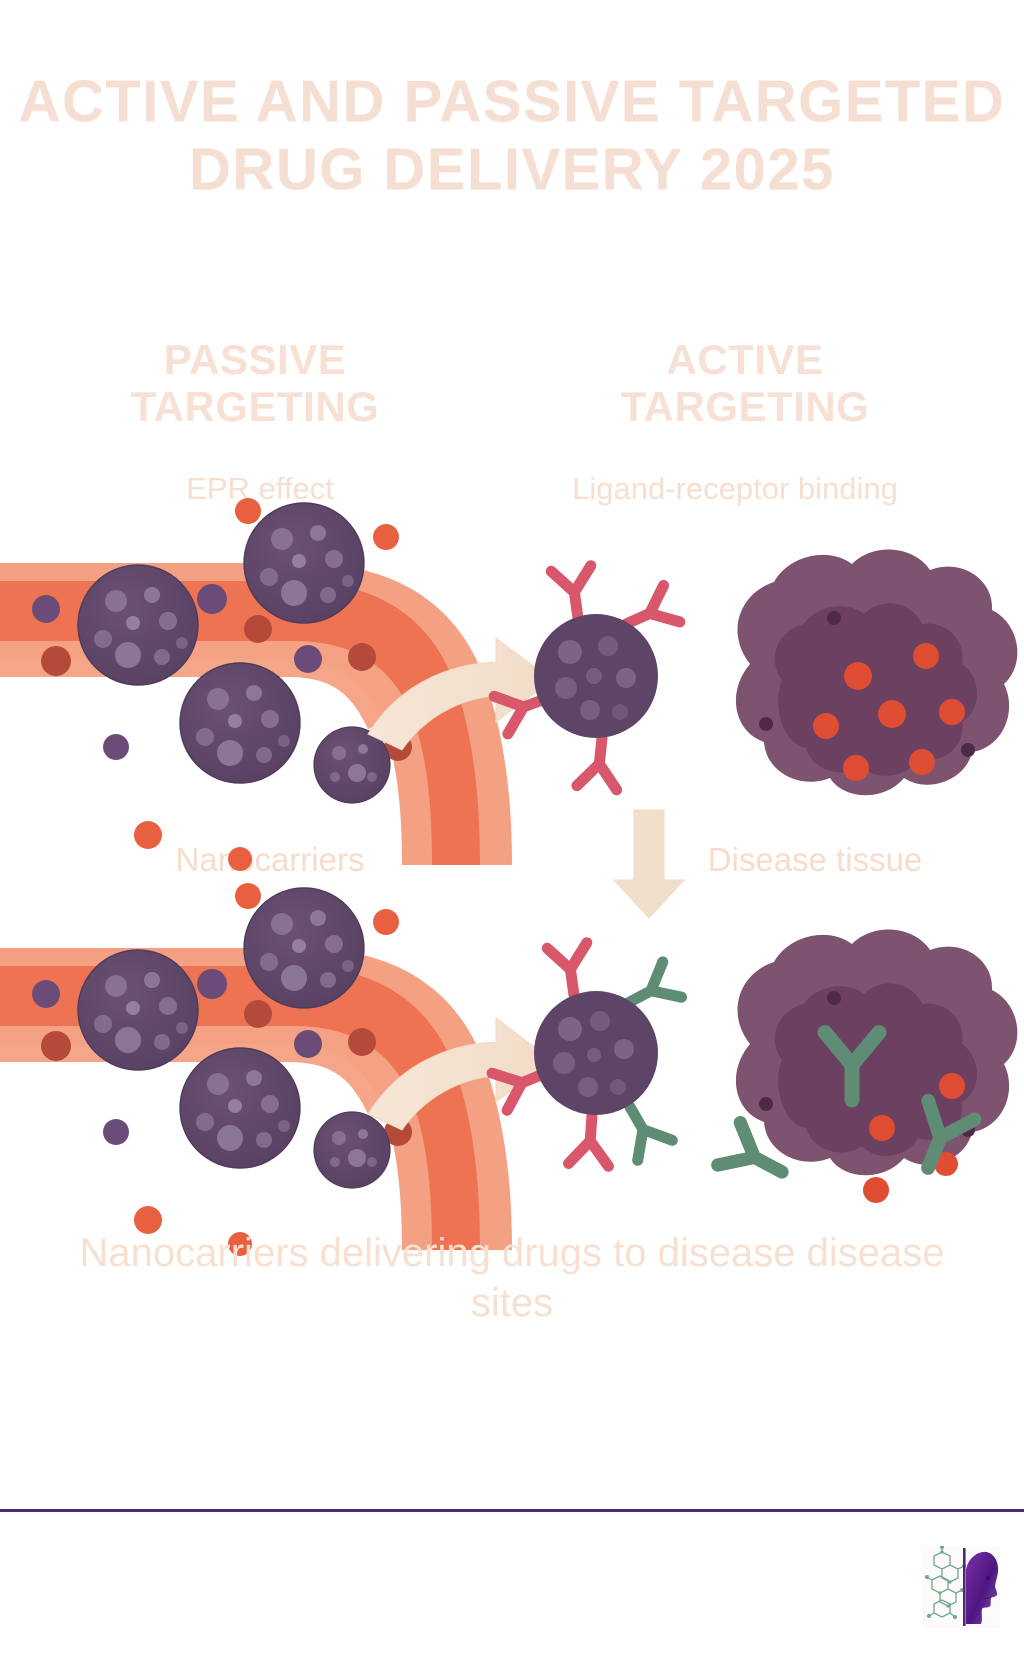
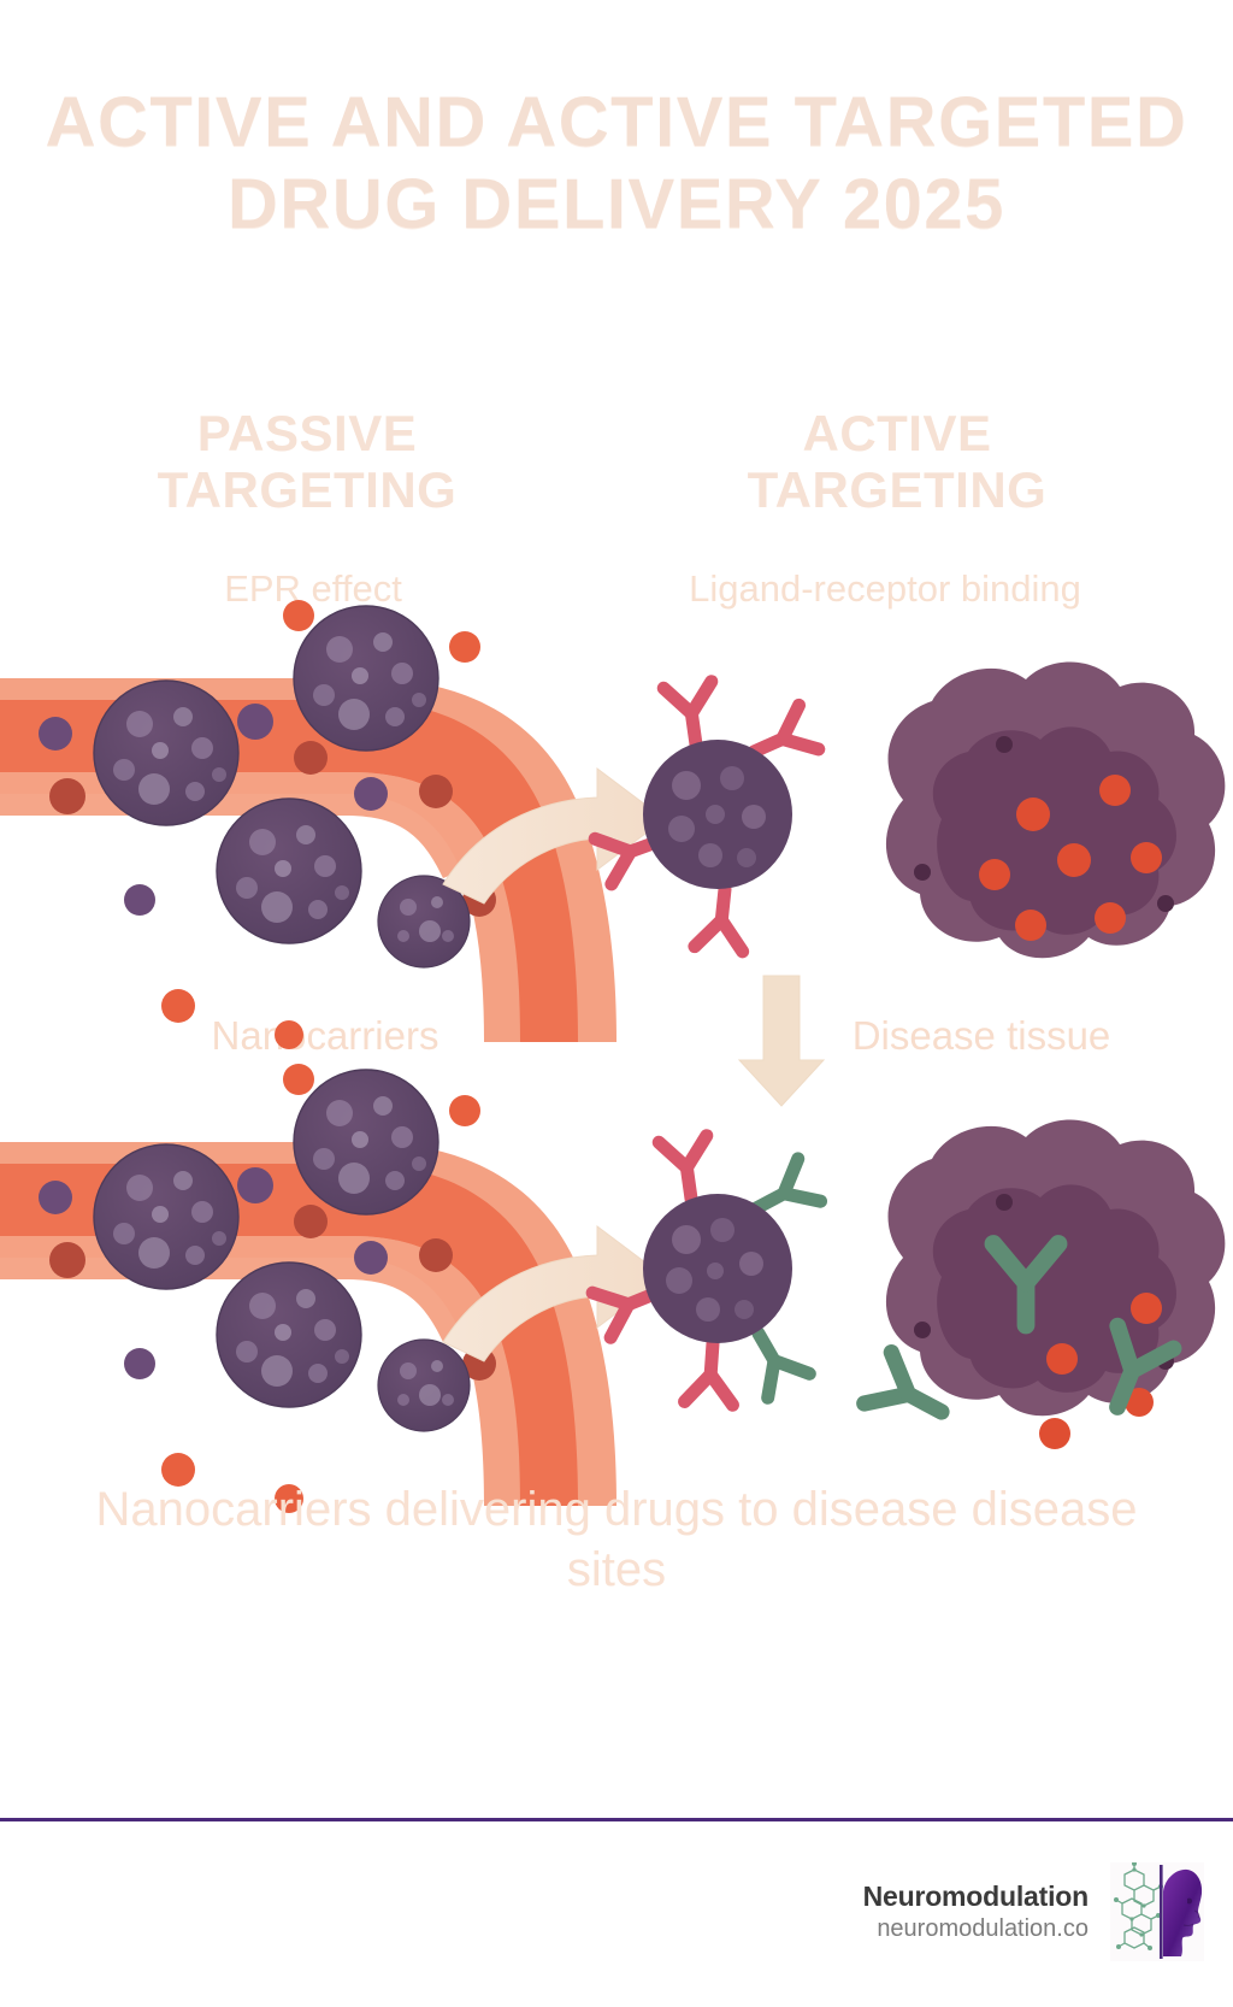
- ACTIVE AND PASSIVE TARGETED DRUG DELIVERY 2025
+ ACTIVE AND ACTIVE TARGETED DRUG DELIVERY 2025
  PASSIVE TARGETING
  ACTIVE TARGETING
  EPR effect
  Ligand-receptor binding
  Nancarriers
  Disease tissue
  Nanocarriers delivering drugs to disease disease sites
+ Neuromodulation
+ neuromodulation.co
